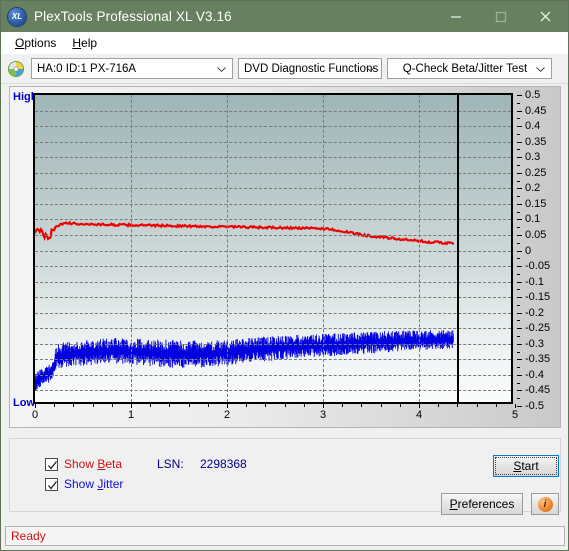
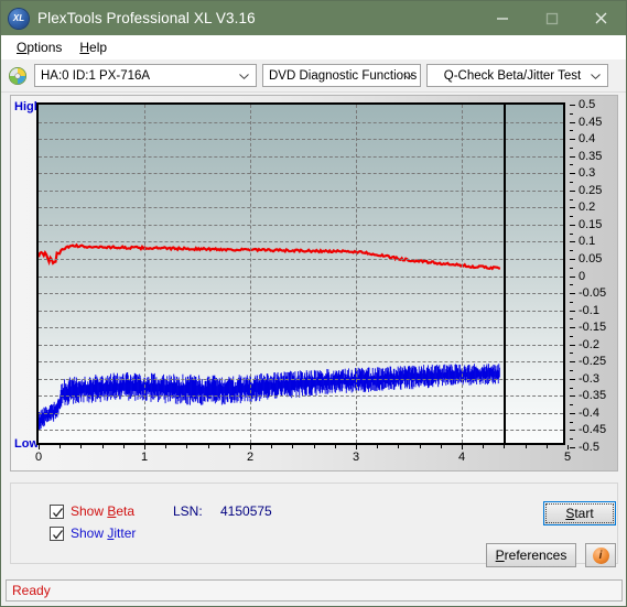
  XL
  PlexTools Professional XL V3.16
  Options
  Help
  HA:0 ID:1 PX-716A
  DVD Diagnostic Functions
  Q-Check Beta/Jitter Test
  Hig
  Low
  0.5
  0.45
  0.4
  0.35
  0.3
  0.25
  0.2
  0.15
  0.1
  0.05
  0
  -0.05
  -0.1
  -0.15
  -0.2
  -0.25
  -0.3
  -0.35
  -0.4
  -0.45
  -0.5
  0
  1
  2
  3
  4
  5
  Show Beta
  Show Jitter
  LSN:
- 2298368
+ 4150575
  Start
  Preferences
  i
  Ready
